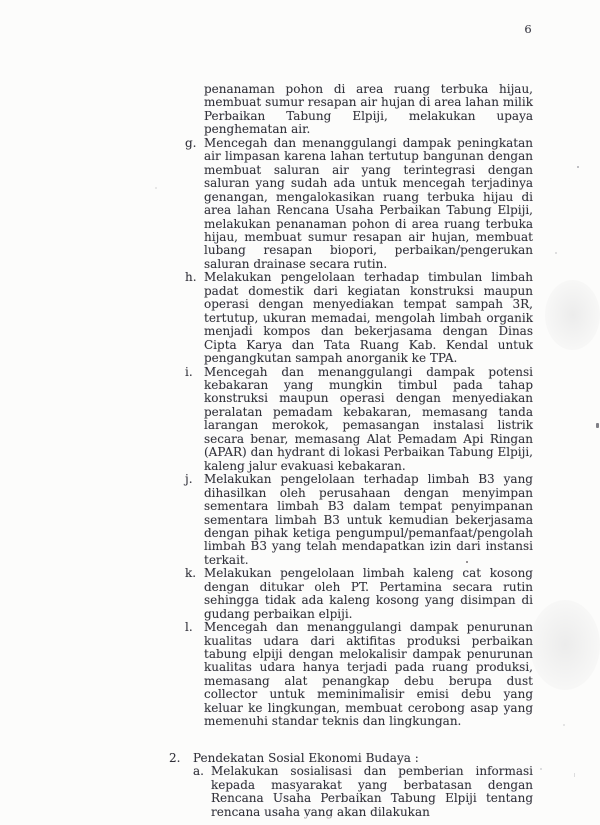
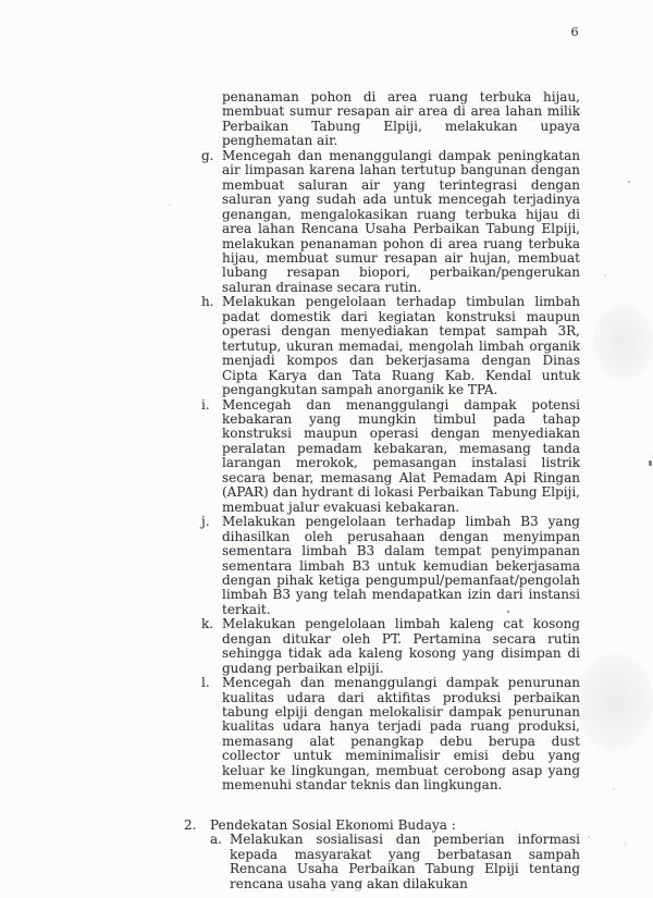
  6
- penanaman pohon di area ruang terbuka hijau, membuat sumur resapan air hujan di area lahan milik Perbaikan Tabung Elpiji, melakukan upaya penghematan air.
+ penanaman pohon di area ruang terbuka hijau, membuat sumur resapan air area di area lahan milik Perbaikan Tabung Elpiji, melakukan upaya penghematan air.
  g.
  Mencegah dan menanggulangi dampak peningkatan air limpasan karena lahan tertutup bangunan dengan membuat saluran air yang terintegrasi dengan saluran yang sudah ada untuk mencegah terjadinya genangan, mengalokasikan ruang terbuka hijau di area lahan Rencana Usaha Perbaikan Tabung Elpiji, melakukan penanaman pohon di area ruang terbuka hijau, membuat sumur resapan air hujan, membuat lubang resapan biopori, perbaikan/pengerukan saluran drainase secara rutin.
  h.
  Melakukan pengelolaan terhadap timbulan limbah padat domestik dari kegiatan konstruksi maupun operasi dengan menyediakan tempat sampah 3R, tertutup, ukuran memadai, mengolah limbah organik menjadi kompos dan bekerjasama dengan Dinas Cipta Karya dan Tata Ruang Kab. Kendal untuk pengangkutan sampah anorganik ke TPA.
  i.
- Mencegah dan menanggulangi dampak potensi kebakaran yang mungkin timbul pada tahap konstruksi maupun operasi dengan menyediakan peralatan pemadam kebakaran, memasang tanda larangan merokok, pemasangan instalasi listrik secara benar, memasang Alat Pemadam Api Ringan (APAR) dan hydrant di lokasi Perbaikan Tabung Elpiji, kaleng jalur evakuasi kebakaran.
+ Mencegah dan menanggulangi dampak potensi kebakaran yang mungkin timbul pada tahap konstruksi maupun operasi dengan menyediakan peralatan pemadam kebakaran, memasang tanda larangan merokok, pemasangan instalasi listrik secara benar, memasang Alat Pemadam Api Ringan (APAR) dan hydrant di lokasi Perbaikan Tabung Elpiji, membuat jalur evakuasi kebakaran.
  j.
  Melakukan pengelolaan terhadap limbah B3 yang dihasilkan oleh perusahaan dengan menyimpan sementara limbah B3 dalam tempat penyimpanan sementara limbah B3 untuk kemudian bekerjasama dengan pihak ketiga pengumpul/pemanfaat/pengolah limbah B3 yang telah mendapatkan izin dari instansi terkait.
  k.
  Melakukan pengelolaan limbah kaleng cat kosong dengan ditukar oleh PT. Pertamina secara rutin sehingga tidak ada kaleng kosong yang disimpan di gudang perbaikan elpiji.
  l.
  Mencegah dan menanggulangi dampak penurunan kualitas udara dari aktifitas produksi perbaika tabung elpiji dengan melokalisir dampak penurunan kualitas udara hanya terjadi pada ruang produksi, memasang alat penangkap debu berupa dust collector untuk meminimalisir emisi debu yang keluar ke lingkungan, membuat cerobong asap yang memenuhi standar teknis dan lingkungan.
  2. Pendekatan Sosial Ekonomi Budaya :
  a.
- Melakukan sosialisasi dan pemberian informasi kepada masyarakat yang berbatasan dengan Rencana Usaha Perbaikan Tabung Elpiji tentang rencana usaha yang akan dilakukan
+ Melakukan sosialisasi dan pemberian informasi kepada masyarakat yang berbatasan sampah Rencana Usaha Perbaikan Tabung Elpiji tentang rencana usaha yang akan dilakukan
